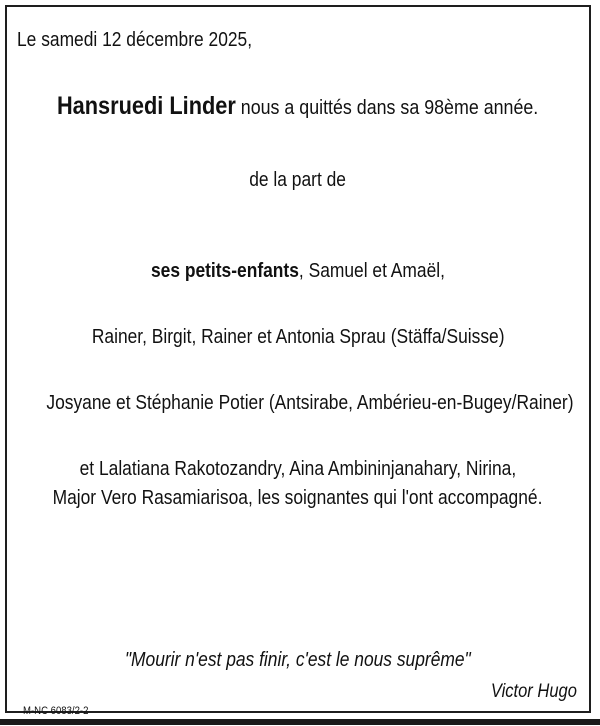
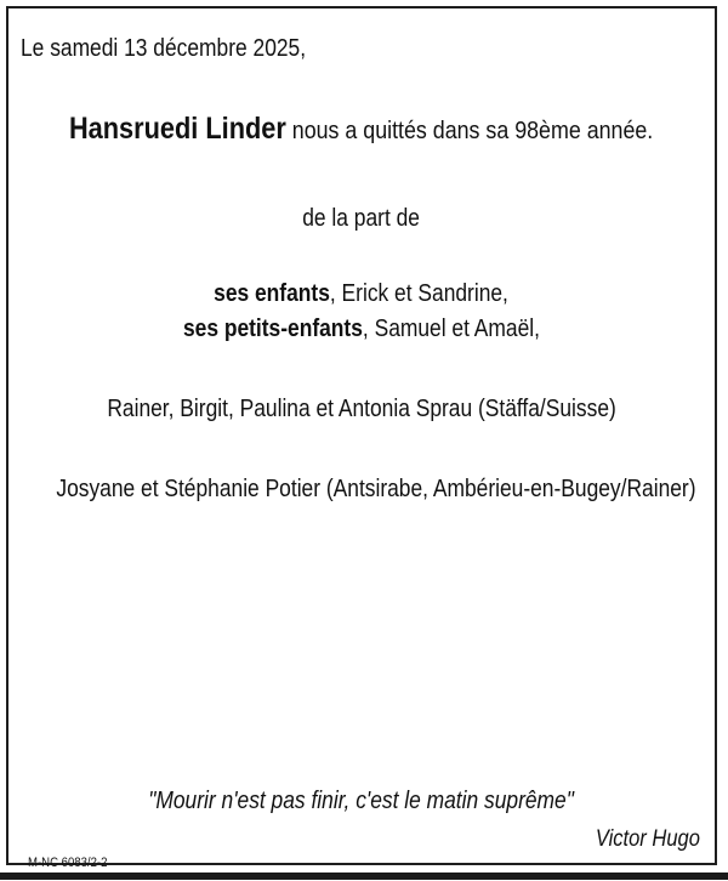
- Le samedi 12 décembre 2025,
+ Le samedi 13 décembre 2025,
  Hansruedi Linder nous a quittés dans sa 98ème année.
  de la part de
+ ses enfants, Erick et Sandrine,
  ses petits-enfants, Samuel et Amaël,
- Rainer, Birgit, Rainer et Antonia Sprau (Stäffa/Suisse)
+ Rainer, Birgit, Paulina et Antonia Sprau (Stäffa/Suisse)
  Josyane et Stéphanie Potier (Antsirabe, Ambérieu-en-Bugey/Rainer)
- et Lalatiana Rakotozandry, Aina Ambininjanahary, Nirina,
- Major Vero Rasamiarisoa, les soignantes qui l'ont accompagné.
- "Mourir n'est pas finir, c'est le nous suprême"
+ "Mourir n'est pas finir, c'est le matin suprême"
  Victor Hugo
  M-NC 6083/2-2
